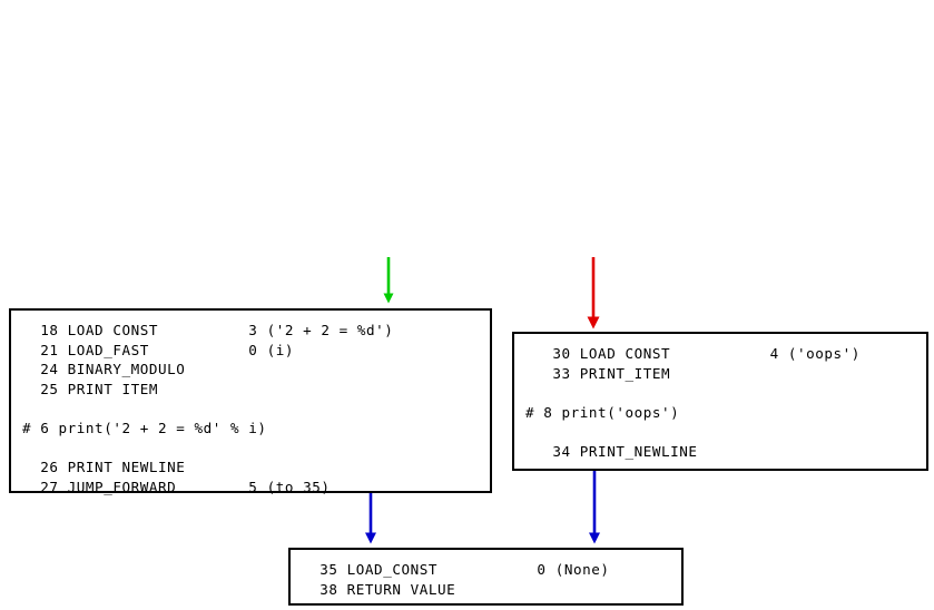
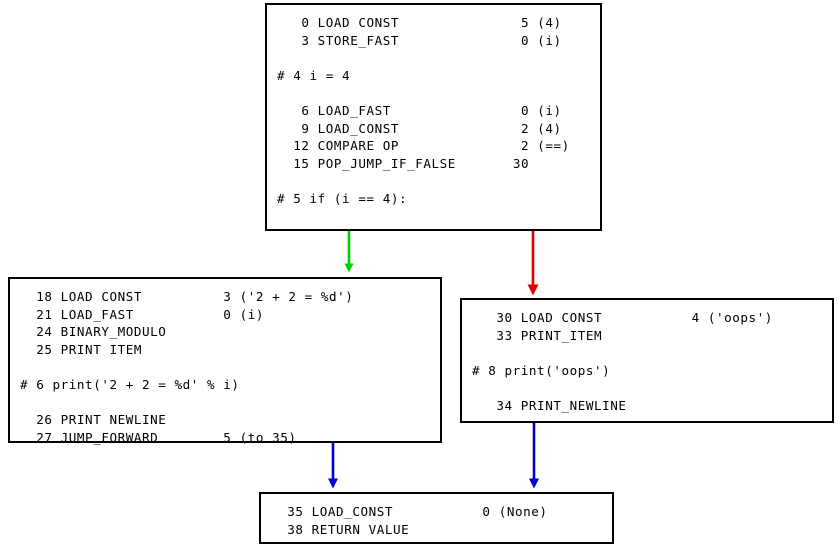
+ 0 LOAD CONST 5 (4)
+ 3 STORE_FAST 0 (i)
+ # 4 i = 4
+ 6 LOAD_FAST 0 (i)
+ 9 LOAD_CONST 2 (4)
+ 12 COMPARE OP 2 (==)
+ 15 POP_JUMP_IF_FALSE 30
+ # 5 if (i == 4):
  18 LOAD CONST 3 ('2 + 2 = %d')
  21 LOAD_FAST 0 (i)
  24 BINARY_MODULO
  25 PRINT ITEM
  # 6 print('2 + 2 = %d' % i)
  26 PRINT NEWLINE
  27 JUMP_FORWARD 5 (to 35)
  30 LOAD CONST 4 ('oops')
  33 PRINT_ITEM
  # 8 print('oops')
  34 PRINT_NEWLINE
  35 LOAD_CONST 0 (None)
  38 RETURN VALUE
